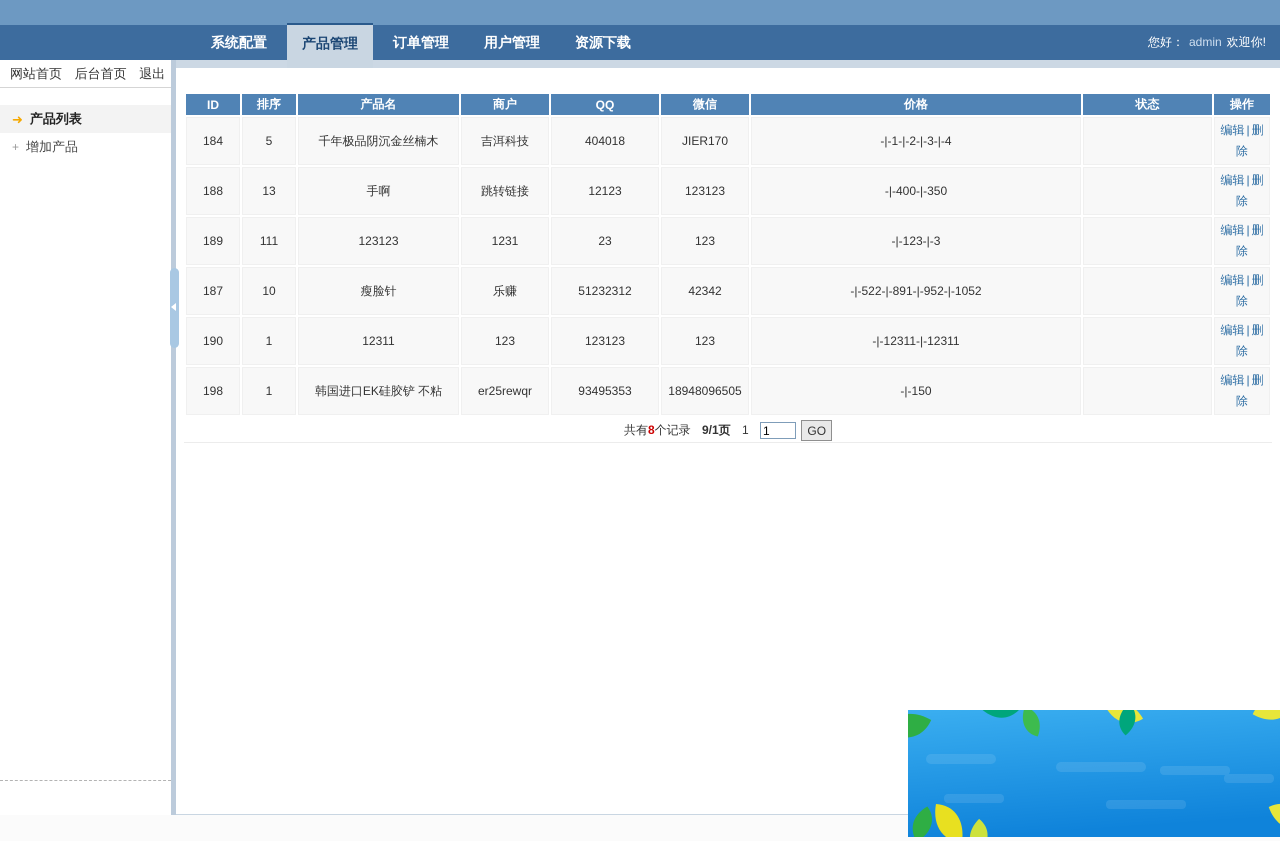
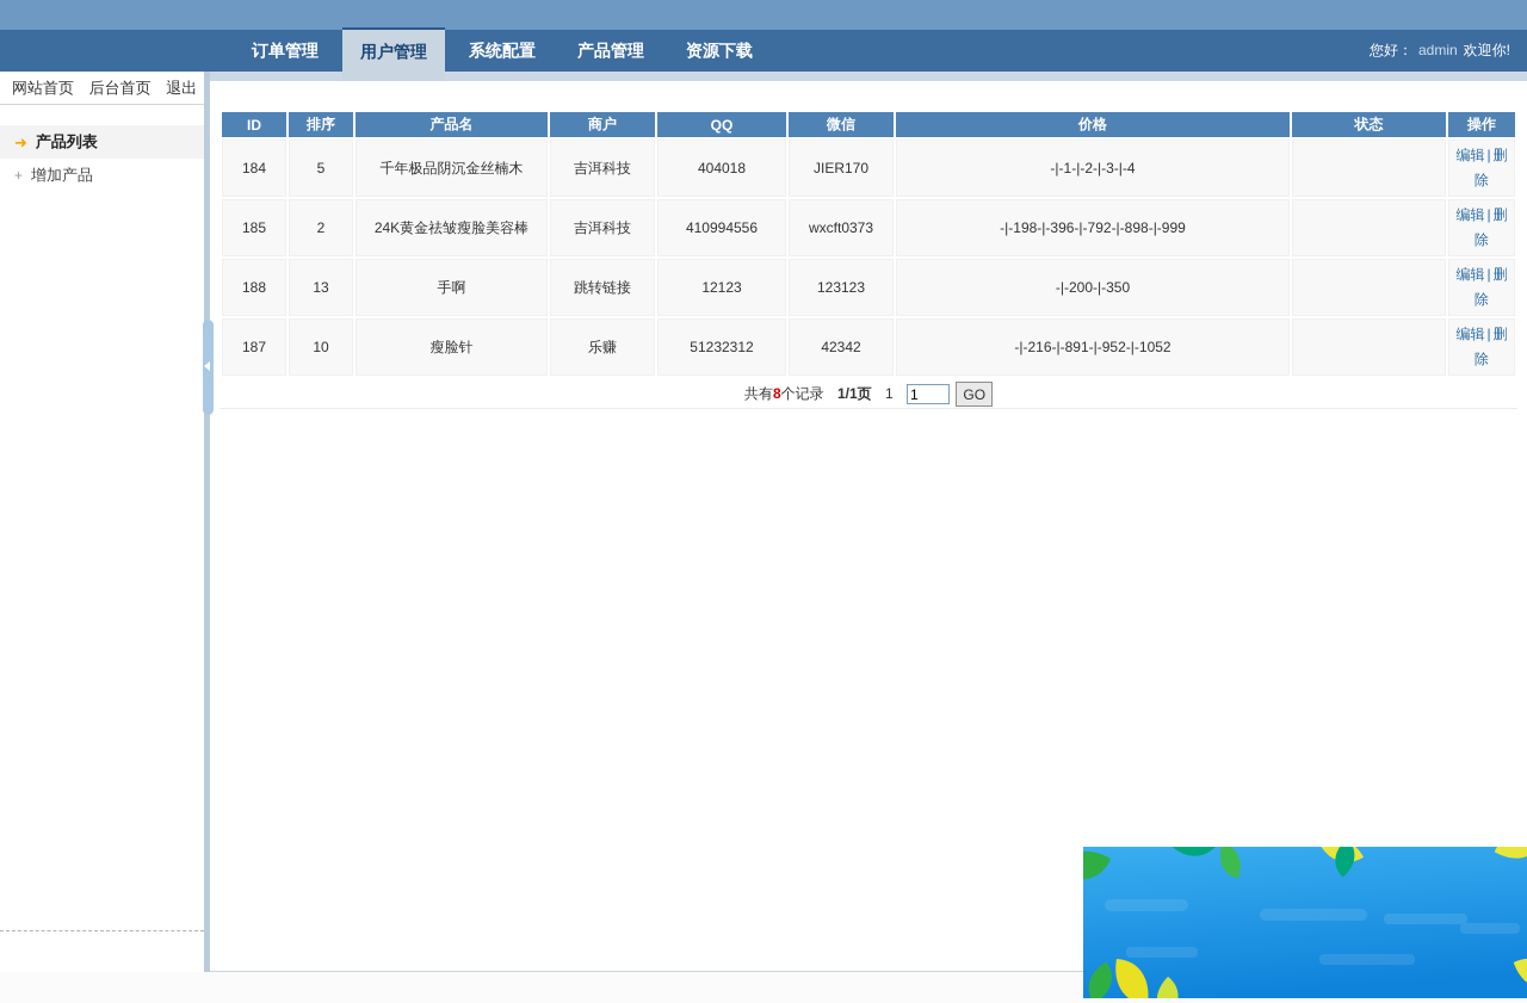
- 系统配置
+ 订单管理
- 产品管理
+ 用户管理
- 订单管理
+ 系统配置
- 用户管理
+ 产品管理
  资源下载
  您好： admin 欢迎你!
  网站首页 后台首页 退出
  ➜
  产品列表
  +
  增加产品
  ID	排序	产品名	商户	QQ	微信	价格	状态	操作
  184	5	千年极品阴沉金丝楠木	吉洱科技	404018	JIER170	-|-1-|-2-|-3-|-4		编辑 | 删除
+ 185	2	24K黄金祛皱瘦脸美容棒	吉洱科技	410994556	wxcft0373	-|-198-|-396-|-792-|-898-|-999		编辑 | 删除
- 188	13	手啊	跳转链接	12123	123123	-|-400-|-350		编辑 | 删除
+ 188	13	手啊	跳转链接	12123	123123	-|-200-|-350		编辑 | 删除
- 189	111	123123	1231	23	123	-|-123-|-3		编辑 | 删除
- 187	10	瘦脸针	乐赚	51232312	42342	-|-522-|-891-|-952-|-1052		编辑 | 删除
+ 187	10	瘦脸针	乐赚	51232312	42342	-|-216-|-891-|-952-|-1052		编辑 | 删除
- 190	1	12311	123	123123	123	-|-12311-|-12311		编辑 | 删除
- 198	1	韩国进口EK硅胶铲 不粘	er25rewqr	93495353	18948096505	-|-150		编辑 | 删除
- 共有8个记录 9/1页 1 1 GO
+ 共有8个记录 1/1页 1 1 GO
